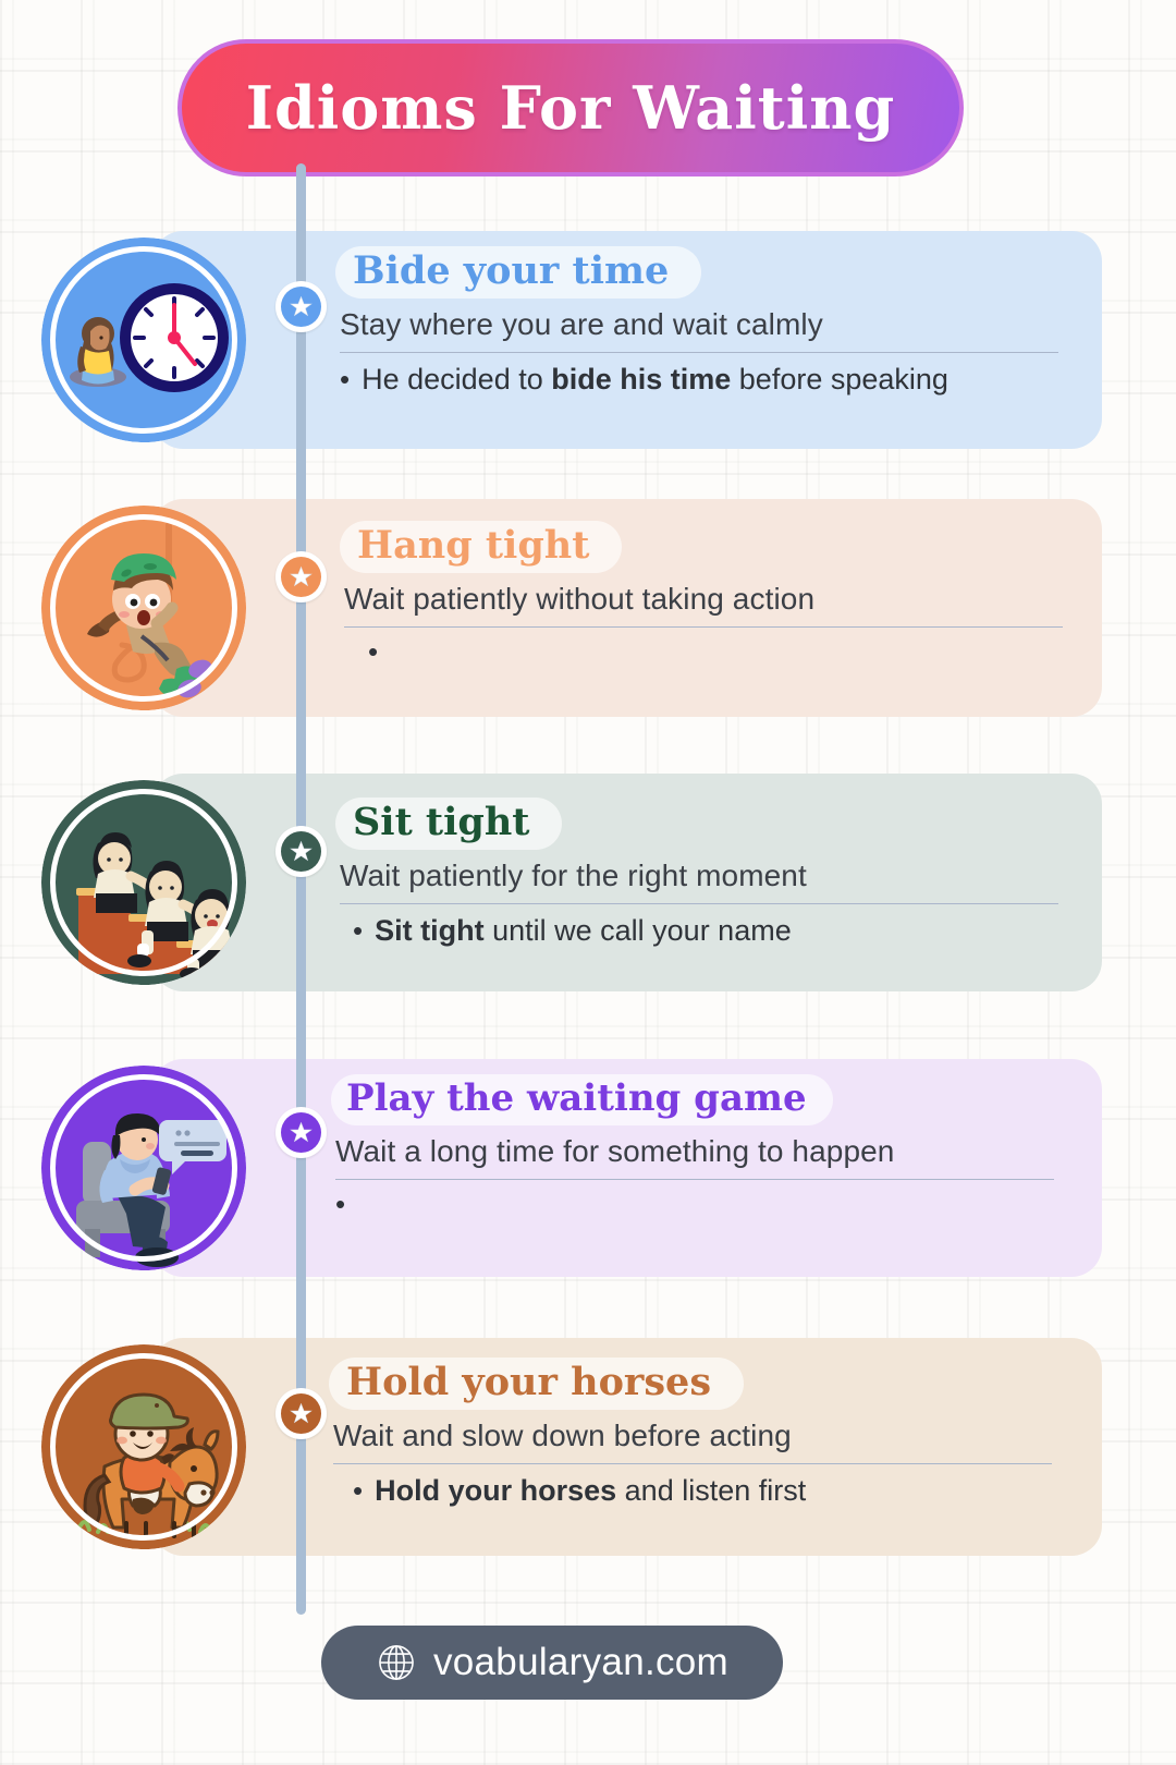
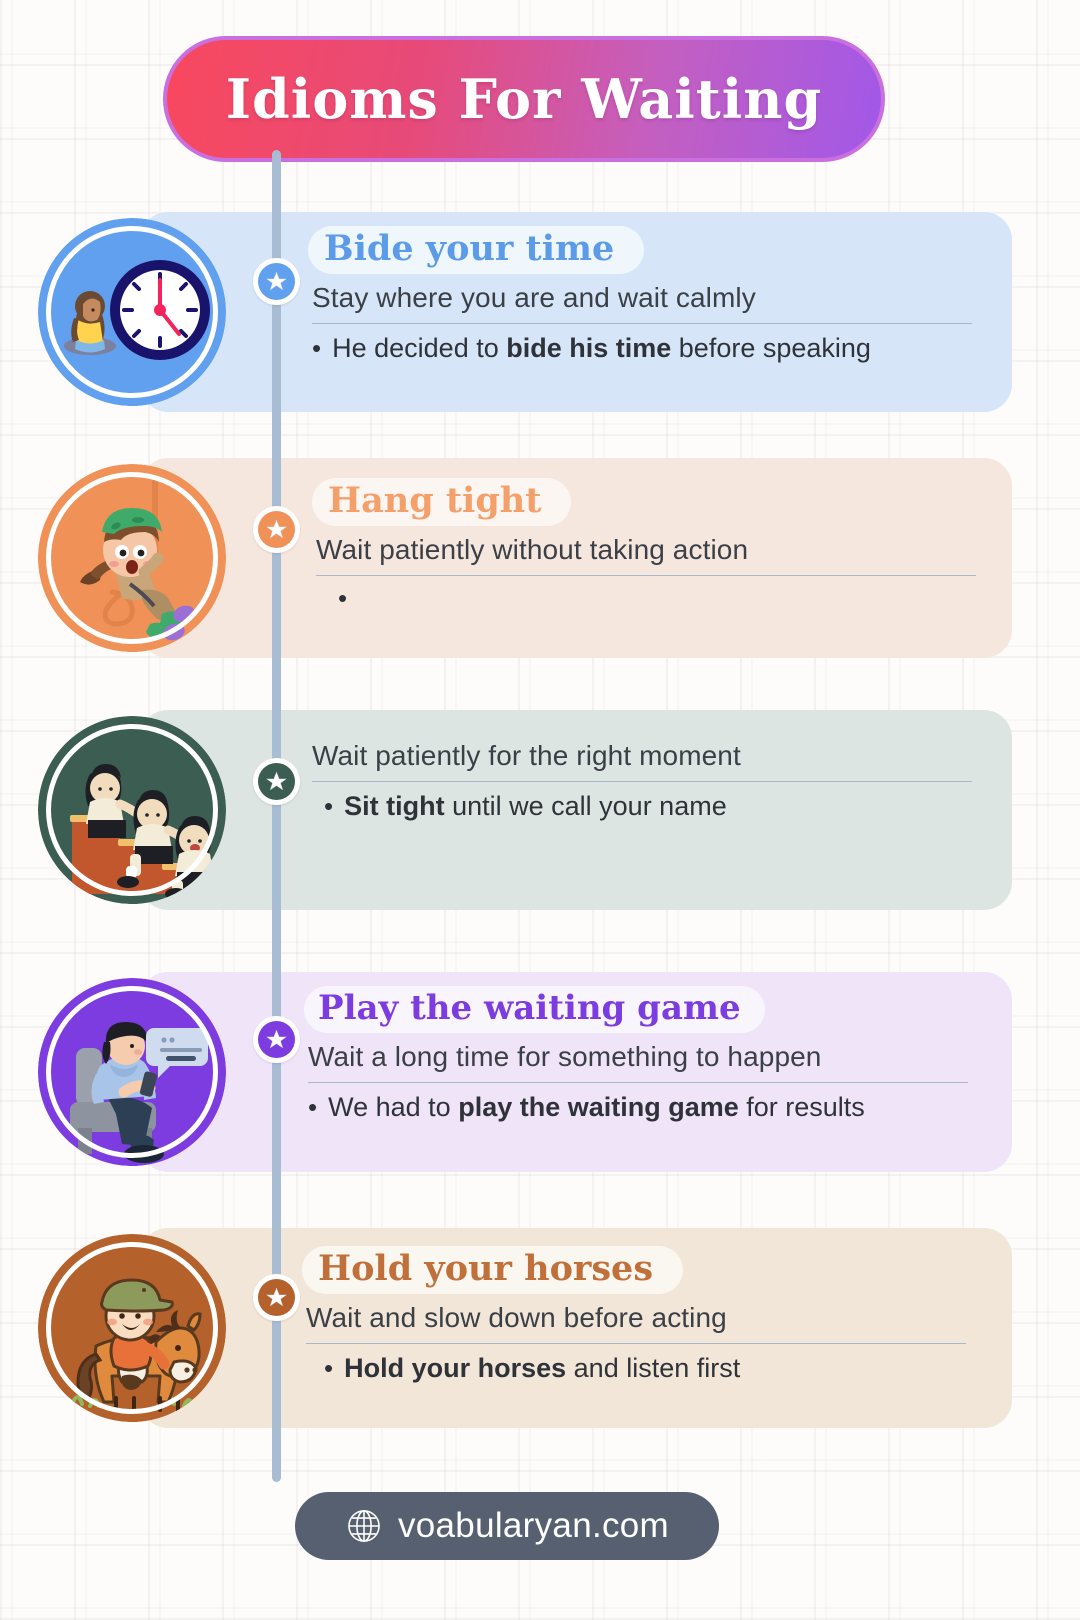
  Idioms For Waiting
  Bide your time
  Stay where you are and wait calmly
  •
  He decided to bide his time before speaking
  Hang tight
  Wait patiently without taking action
  •
- Sit tight
  Wait patiently for the right moment
  •
  Sit tight until we call your name
  Play the waiting game
  Wait a long time for something to happen
  •
+ We had to play the waiting game for results
  Hold your horses
  Wait and slow down before acting
  •
  Hold your horses and listen first
  voabularyan.com
